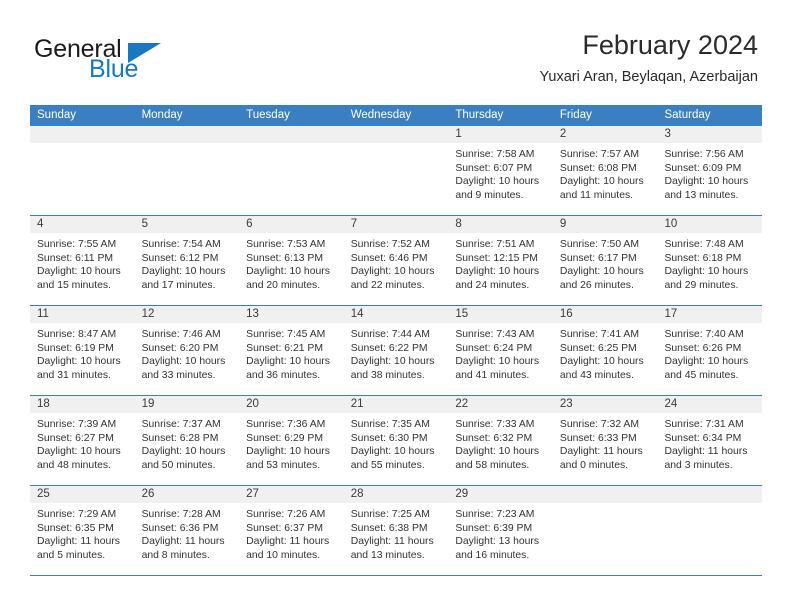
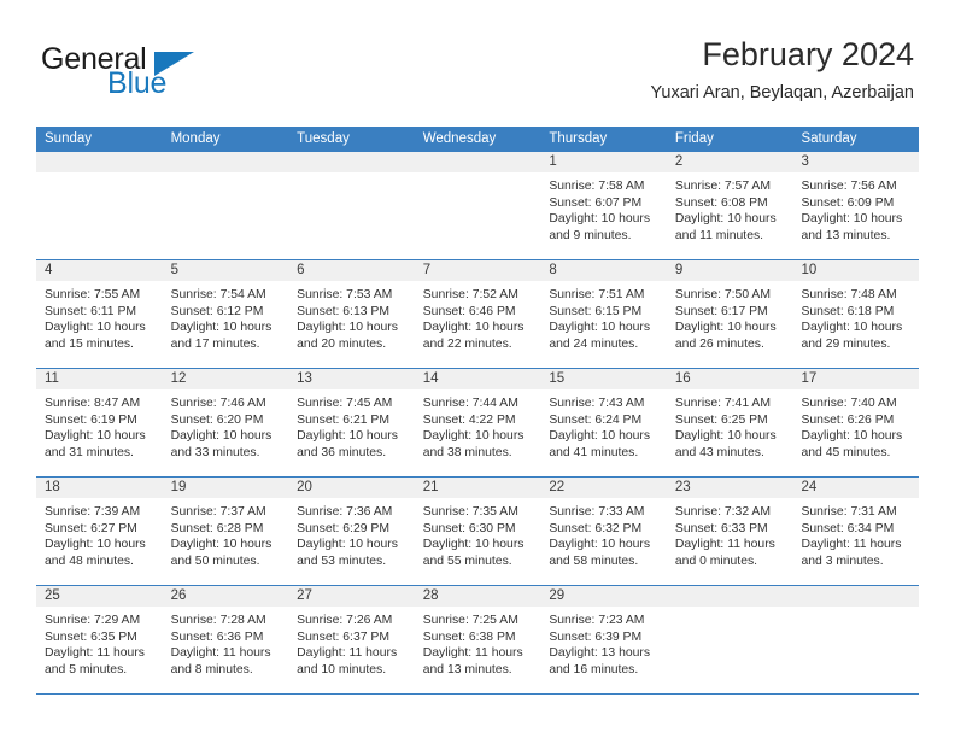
  General
  Blue
  February 2024
  Yuxari Aran, Beylaqan, Azerbaijan
  Sunday
  Monday
  Tuesday
  Wednesday
  Thursday
  Friday
  Saturday
  1
  Sunrise: 7:58 AM
  Sunset: 6:07 PM
  Daylight: 10 hours and 9 minutes.
  2
  Sunrise: 7:57 AM
  Sunset: 6:08 PM
  Daylight: 10 hours and 11 minutes.
  3
  Sunrise: 7:56 AM
  Sunset: 6:09 PM
  Daylight: 10 hours and 13 minutes.
  4
  Sunrise: 7:55 AM
  Sunset: 6:11 PM
  Daylight: 10 hours and 15 minutes.
  5
  Sunrise: 7:54 AM
  Sunset: 6:12 PM
  Daylight: 10 hours and 17 minutes.
  6
  Sunrise: 7:53 AM
  Sunset: 6:13 PM
  Daylight: 10 hours and 20 minutes.
  7
  Sunrise: 7:52 AM
  Sunset: 6:46 PM
  Daylight: 10 hours and 22 minutes.
  8
  Sunrise: 7:51 AM
- Sunset: 12:15 PM
+ Sunset: 6:15 PM
  Daylight: 10 hours and 24 minutes.
  9
  Sunrise: 7:50 AM
  Sunset: 6:17 PM
  Daylight: 10 hours and 26 minutes.
  10
  Sunrise: 7:48 AM
  Sunset: 6:18 PM
  Daylight: 10 hours and 29 minutes.
  11
  Sunrise: 8:47 AM
  Sunset: 6:19 PM
  Daylight: 10 hours and 31 minutes.
  12
  Sunrise: 7:46 AM
  Sunset: 6:20 PM
  Daylight: 10 hours and 33 minutes.
  13
  Sunrise: 7:45 AM
  Sunset: 6:21 PM
  Daylight: 10 hours and 36 minutes.
  14
  Sunrise: 7:44 AM
- Sunset: 6:22 PM
+ Sunset: 4:22 PM
  Daylight: 10 hours and 38 minutes.
  15
  Sunrise: 7:43 AM
  Sunset: 6:24 PM
  Daylight: 10 hours and 41 minutes.
  16
  Sunrise: 7:41 AM
  Sunset: 6:25 PM
  Daylight: 10 hours and 43 minutes.
  17
  Sunrise: 7:40 AM
  Sunset: 6:26 PM
  Daylight: 10 hours and 45 minutes.
  18
  Sunrise: 7:39 AM
  Sunset: 6:27 PM
  Daylight: 10 hours and 48 minutes.
  19
  Sunrise: 7:37 AM
  Sunset: 6:28 PM
  Daylight: 10 hours and 50 minutes.
  20
  Sunrise: 7:36 AM
  Sunset: 6:29 PM
  Daylight: 10 hours and 53 minutes.
  21
  Sunrise: 7:35 AM
  Sunset: 6:30 PM
  Daylight: 10 hours and 55 minutes.
  22
  Sunrise: 7:33 AM
  Sunset: 6:32 PM
  Daylight: 10 hours and 58 minutes.
  23
  Sunrise: 7:32 AM
  Sunset: 6:33 PM
  Daylight: 11 hours and 0 minutes.
  24
  Sunrise: 7:31 AM
  Sunset: 6:34 PM
  Daylight: 11 hours and 3 minutes.
  25
  Sunrise: 7:29 AM
  Sunset: 6:35 PM
  Daylight: 11 hours and 5 minutes.
  26
  Sunrise: 7:28 AM
  Sunset: 6:36 PM
  Daylight: 11 hours and 8 minutes.
  27
  Sunrise: 7:26 AM
  Sunset: 6:37 PM
  Daylight: 11 hours and 10 minutes.
  28
  Sunrise: 7:25 AM
  Sunset: 6:38 PM
  Daylight: 11 hours and 13 minutes.
  29
  Sunrise: 7:23 AM
  Sunset: 6:39 PM
  Daylight: 13 hours and 16 minutes.
